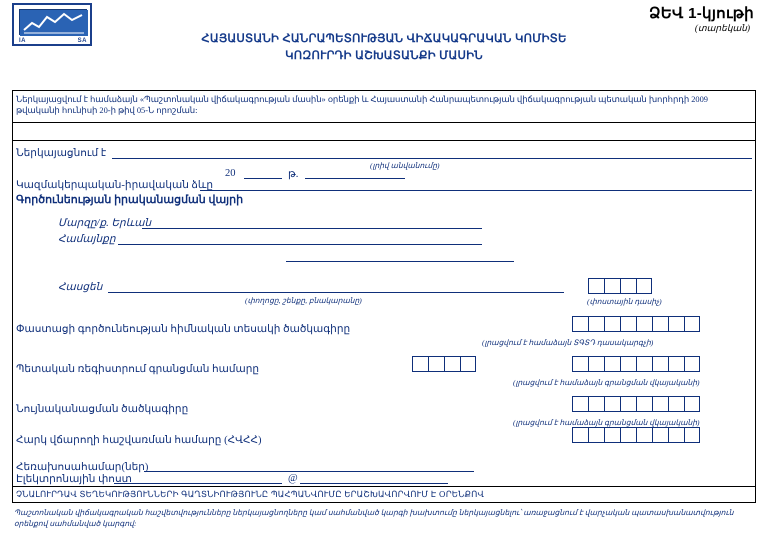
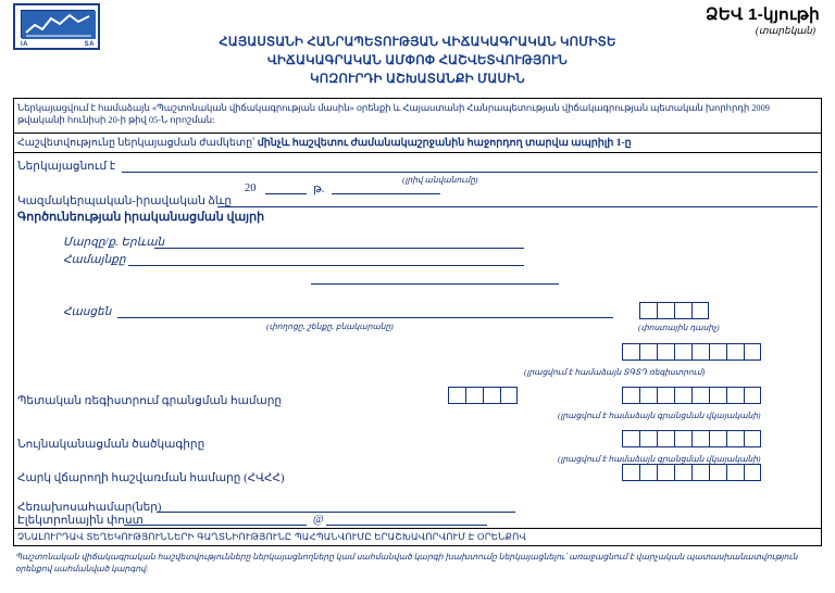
  ՁԵՎ 1-կյութի
  (տարեկան)
  ՀԱՅԱՍՏԱՆԻ ՀԱՆՐԱՊԵՏՈՒԹՅԱՆ ՎԻՃԱԿԱԳՐԱԿԱՆ ԿՈՄԻՏԵ
+ ՎԻՃԱԿԱԳՐԱԿԱՆ ԱՄՓՈՓ ՀԱՇՎԵՏՎՈՒԹՅՈՒՆ
  ԿՈԶՈՒՐԴԻ ԱՇԽԱՏԱՆՔԻ ՄԱՍԻՆ
  Ներկայացվում է համաձայն «Պաշտոնական վիճակագրության մասին» օրենքի և Հայաստանի Հանրապետության վիճակագրության պետական խորհրդի 2009 թվականի հունիսի 20-ի թիվ 05-Ն որոշման:
+ Հաշվետվությունը ներկայացման ժամկետը՝ մինչև հաշվետու ժամանակաշրջանին հաջորդող տարվա ապրիլի 1-ը
  Ներկայացնում է
  (լրիվ անվանումը)
  20
  թ.
  Կազմակերպական-իրավական ձևը
  Գործունեության իրականացման վայրի
  Մարզը/ք. Երևան
  Համայնքը
  Հասցեն
  (փողոցը, շենքը, բնակարանը)
  (փոստային դասիչ)
- Փաստացի գործունեության հիմնական տեսակի ծածկագիրը
- (լրացվում է համաձայն ՏԳՏԴ դասակարգչի)
+ (լրացվում է համաձայն ՏԳՏԴ ռեգիստրում)
  Պետական ռեգիստրում գրանցման համարը
  (լրացվում է համաձայն գրանցման վկայականի)
  Նույնականացման ծածկագիրը
  (լրացվում է համաձայն գրանցման վկայականի)
  Հարկ վճարողի հաշվառման համարը (ՀՎՀՀ)
  Հեռախոսահամար(ներ)
  Էլեկտրոնային փոստ
  @
  ՉՆԱԼՈՒՐԴԱՎ ՏԵՂԵԿՈՒԹՅՈՒՆՆԵՐԻ ԳԱՂՏՆԻՈՒԹՅՈՒՆԸ ՊԱՀՊԱՆՎՈՒՄԸ ԵՐԱՇԽԱՎՈՐՎՈՒՄ Է ՕՐԵՆՔՈՎ
  Պաշտոնական վիճակագրական հաշվետվությունները ներկայացնողները կամ սահմանված կարգի խախտումը ներկայացնելու՝ առաջացնում է վարչական պատասխանատվություն օրենքով սահմանված կարգով:
